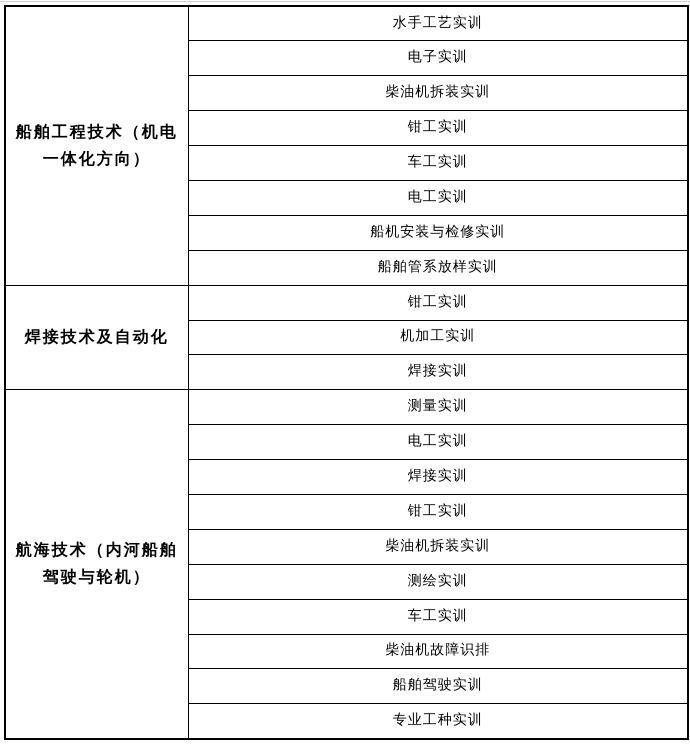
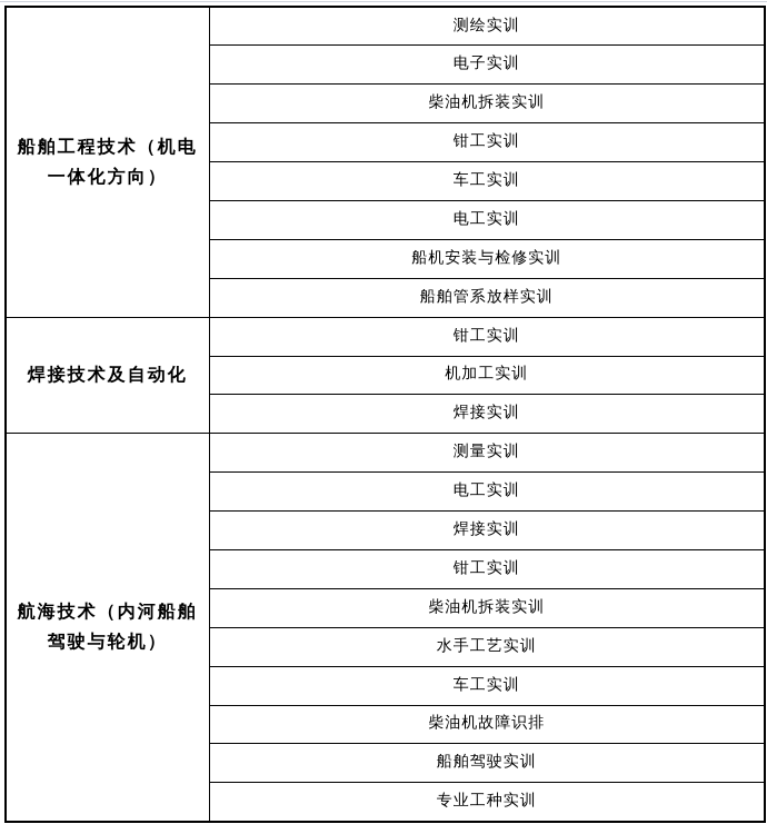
- 船舶工程技术（机电一体化方向）	水手工艺实训
+ 船舶工程技术（机电一体化方向）	测绘实训
  电子实训
  柴油机拆装实训
  钳工实训
  车工实训
  电工实训
  船机安装与检修实训
  船舶管系放样实训
  焊接技术及自动化	钳工实训
  机加工实训
  焊接实训
  航海技术（内河船舶驾驶与轮机）	测量实训
  电工实训
  焊接实训
  钳工实训
  柴油机拆装实训
- 测绘实训
+ 水手工艺实训
  车工实训
  柴油机故障识排
  船舶驾驶实训
  专业工种实训
